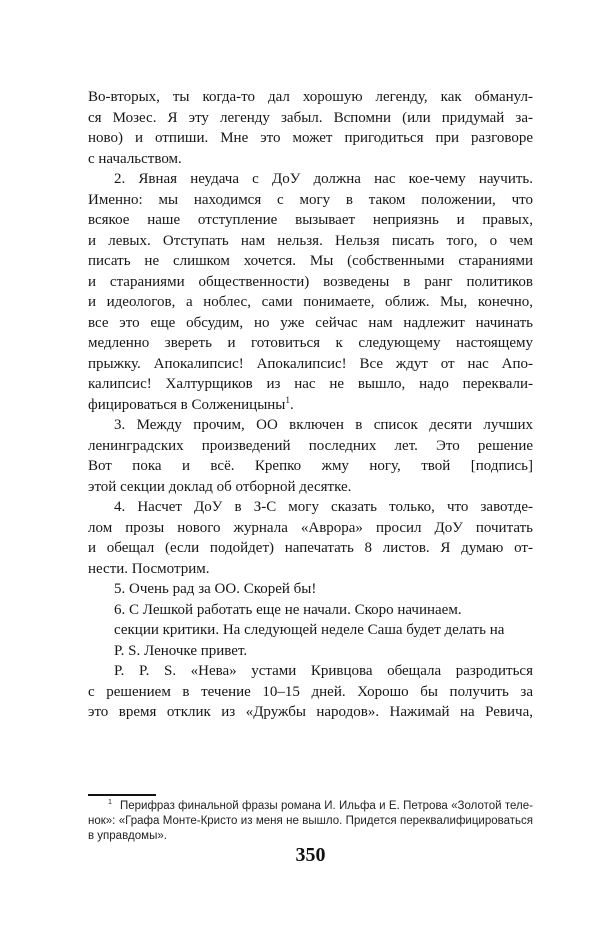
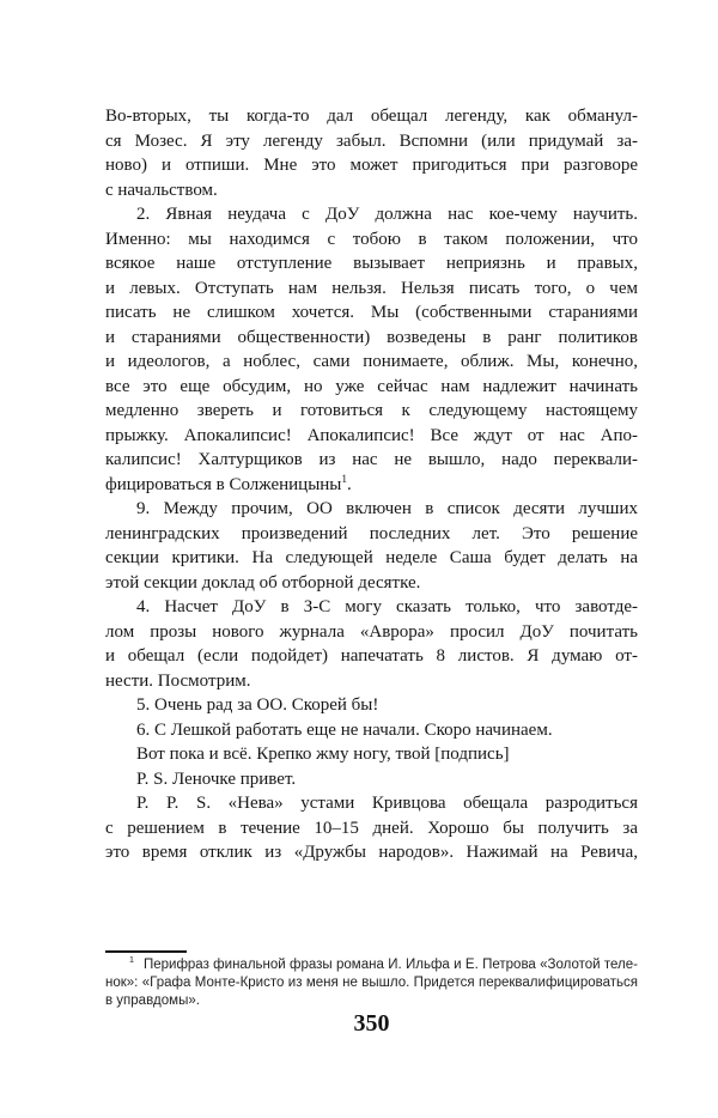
- Во-вторых, ты когда-то дал хорошую легенду, как обманул-
+ Во-вторых, ты когда-то дал обещал легенду, как обманул-
  ся Мозес. Я эту легенду забыл. Вспомни (или придумай за-
  ново) и отпиши. Мне это может пригодиться при разговоре
  с начальством.
  2. Явная неудача с ДоУ должна нас кое-чему научить.
- Именно: мы находимся с могу в таком положении, что
+ Именно: мы находимся с тобою в таком положении, что
  всякое наше отступление вызывает неприязнь и правых,
  и левых. Отступать нам нельзя. Нельзя писать того, о чем
  писать не слишком хочется. Мы (собственными стараниями
  и стараниями общественности) возведены в ранг политиков
  и идеологов, а ноблес, сами понимаете, оближ. Мы, конечно,
  все это еще обсудим, но уже сейчас нам надлежит начинать
  медленно звереть и готовиться к следующему настоящему
  прыжку. Апокалипсис! Апокалипсис! Все ждут от нас Апо-
  калипсис! Халтурщиков из нас не вышло, надо переквали-
  фицироваться в Солженицыны1.
- 3. Между прочим, ОО включен в список десяти лучших
+ 9. Между прочим, ОО включен в список десяти лучших
  ленинградских произведений последних лет. Это решение
- Вот пока и всё. Крепко жму ногу, твой [подпись]
+ секции критики. На следующей неделе Саша будет делать на
  этой секции доклад об отборной десятке.
  4. Насчет ДоУ в З-С могу сказать только, что завотде-
  лом прозы нового журнала «Аврора» просил ДоУ почитать
  и обещал (если подойдет) напечатать 8 листов. Я думаю от-
  нести. Посмотрим.
  5. Очень рад за ОО. Скорей бы!
  6. С Лешкой работать еще не начали. Скоро начинаем.
- секции критики. На следующей неделе Саша будет делать на
+ Вот пока и всё. Крепко жму ногу, твой [подпись]
  P. S. Леночке привет.
  P. P. S. «Нева» устами Кривцова обещала разродиться
  с решением в течение 10–15 дней. Хорошо бы получить за
  это время отклик из «Дружбы народов». Нажимай на Ревича,
  1 Перифраз финальной фразы романа И. Ильфа и Е. Петрова «Золотой теле-
  нок»: «Графа Монте-Кристо из меня не вышло. Придется переквалифицироваться
  в управдомы».
  350
